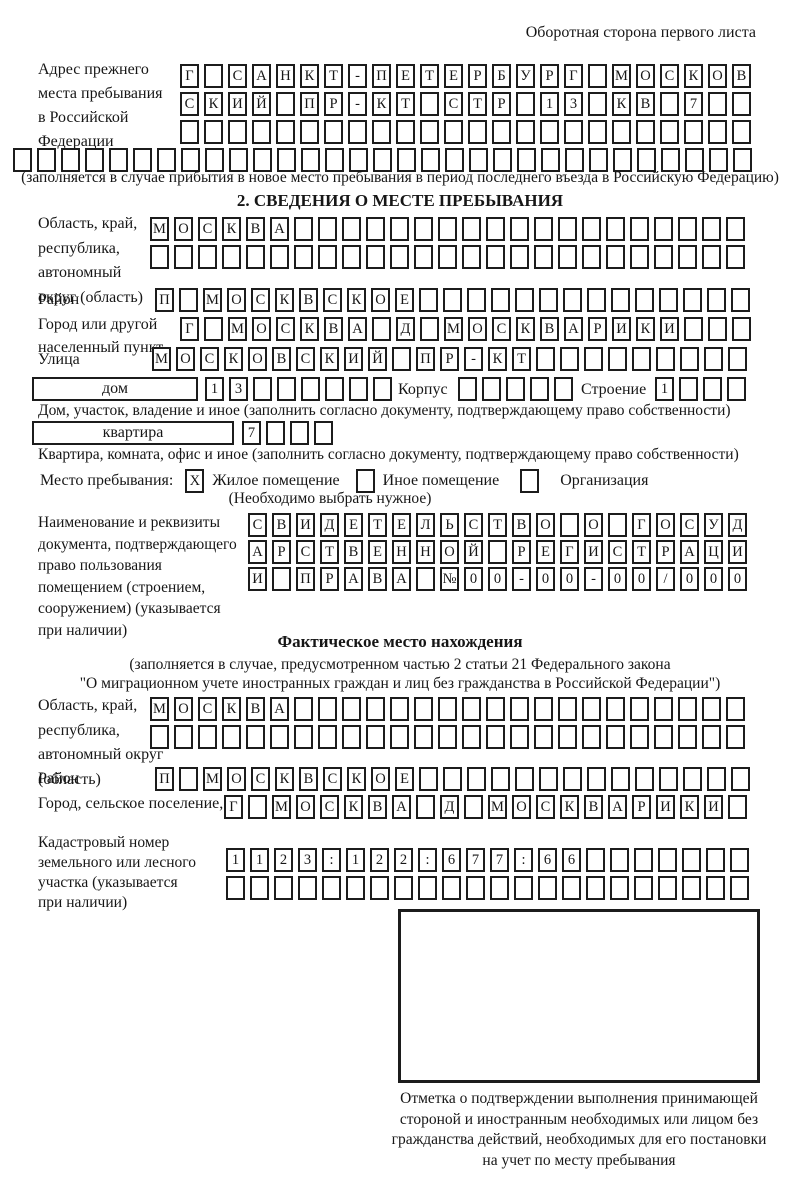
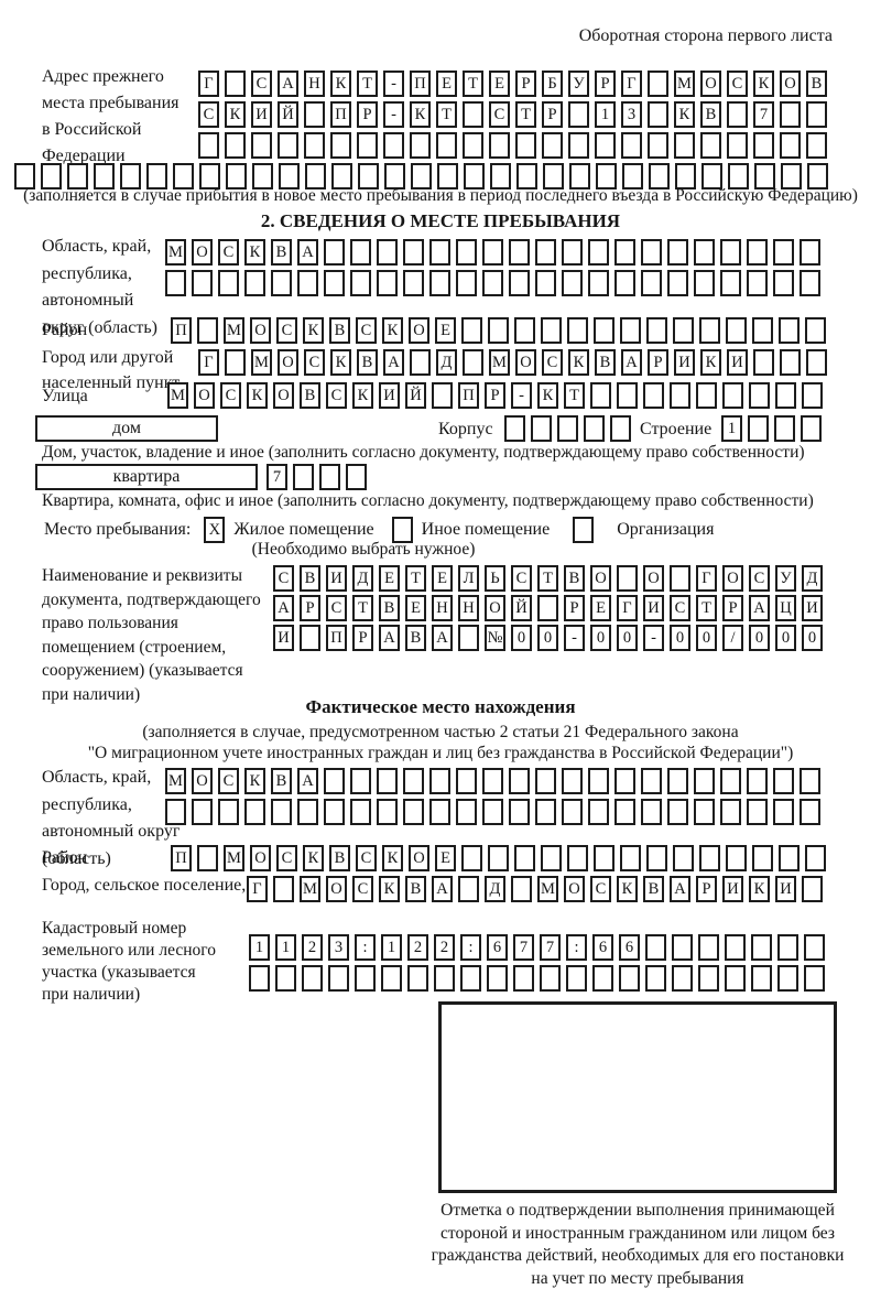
  Оборотная сторона первого листа
  Адрес прежнего
  места пребывания
  в Российской
  Федерации
  Г С А Н К Т - П Е Т Е Р Б У Р Г М О С К О В
  С К И Й П Р - К Т С Т Р 1 3 К В 7
  (заполняется в случае прибытия в новое место пребывания в период последнего въезда в Российскую Федерацию)
  2. СВЕДЕНИЯ О МЕСТЕ ПРЕБЫВАНИЯ
  Область, край,
  республика,
  автономный
  округ (область)
  М О С К В А
  Район
  П М О С К В С К О Е
  Город или другой
  населенный пун
  Г М О С К В А Д М О С К В А Р И К И
  Улица
  М О С К О В С К И Й П Р - К Т
  дом
- 1 3
  Корпус
  Строение
  1
  Дом, участок, владение и иное (заполнить согласно документу, подтверждающему право собственности)
  квартира
  7
  Квартира, комната, офис и иное (заполнить согласно документу, подтверждающему право собственности)
  Место пребывания:
  X
  Жилое помещение
  Иное помещение
  Организация
  (Необходимо выбрать нужное)
  Наименование и реквизиты
  документа, подтверждающего
  право пользования
  помещением (строением,
  сооружением) (указывается
  при наличии)
  С В И Д Е Т Е Л Ь С Т В О О Г О С У Д
  А Р С Т В Е Н Н О Й Р Е Г И С Т Р А Ц И
  И П Р А В А № 0 0 - 0 0 - 0 0 / 0 0 0
  Фактическое место нахождения
  (заполняется в случае, предусмотренном частью 2 статьи 21 Федерального закона
  "О миграционном учете иностранных граждан и лиц без гражданства в Российской Федерации")
  Область, край,
  республика,
  автономный округ
  (область)
  М О С К В А
  Район
  П М О С К В С К О Е
  Город, сельское поселение,
  Г М О С К В А Д М О С К В А Р И К И
  Кадастровый номер
  земельного или лесного
  участка (указывается
  при наличии)
  1 1 2 3 : 1 2 2 : 6 7 7 : 6 6
  Отметка о подтверждении выполнения принимающей
- стороной и иностранным необходимых или лицом без
+ стороной и иностранным гражданином или лицом без
  гражданства действий, необходимых для его постановки
  на учет по месту пребывания
